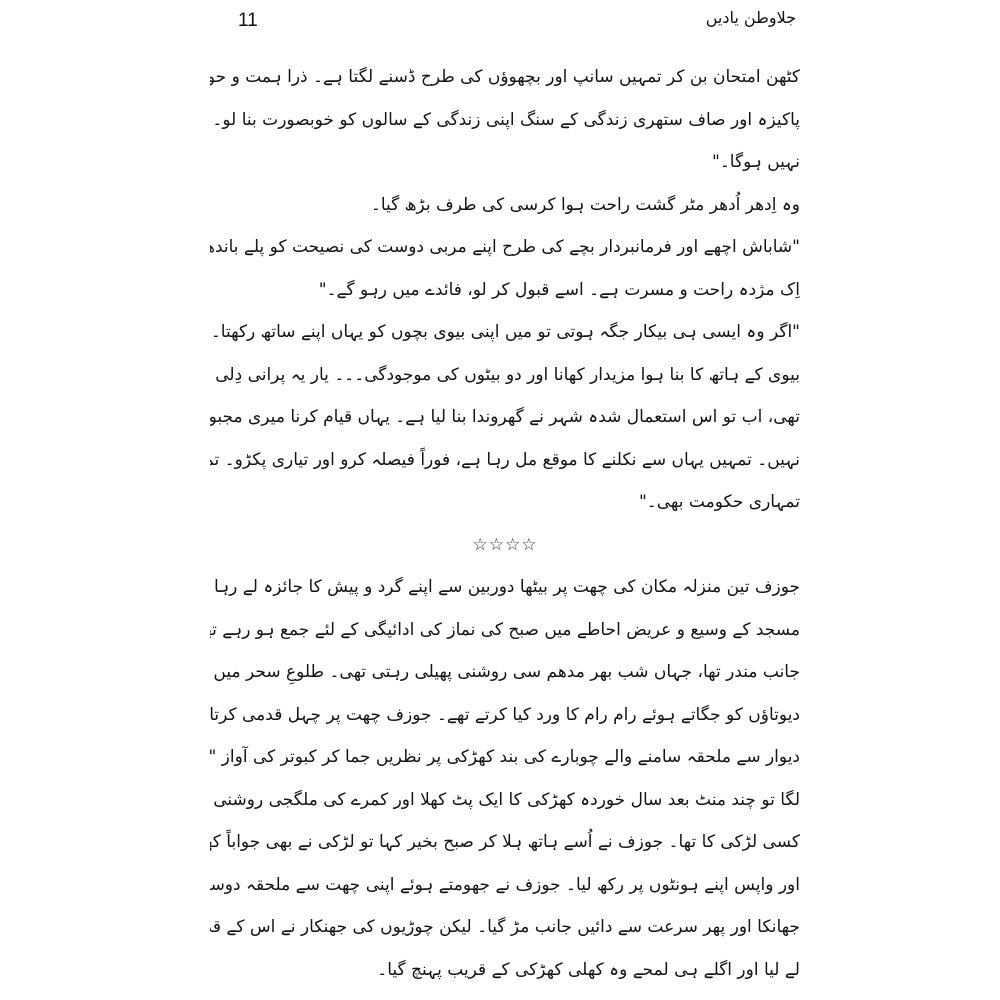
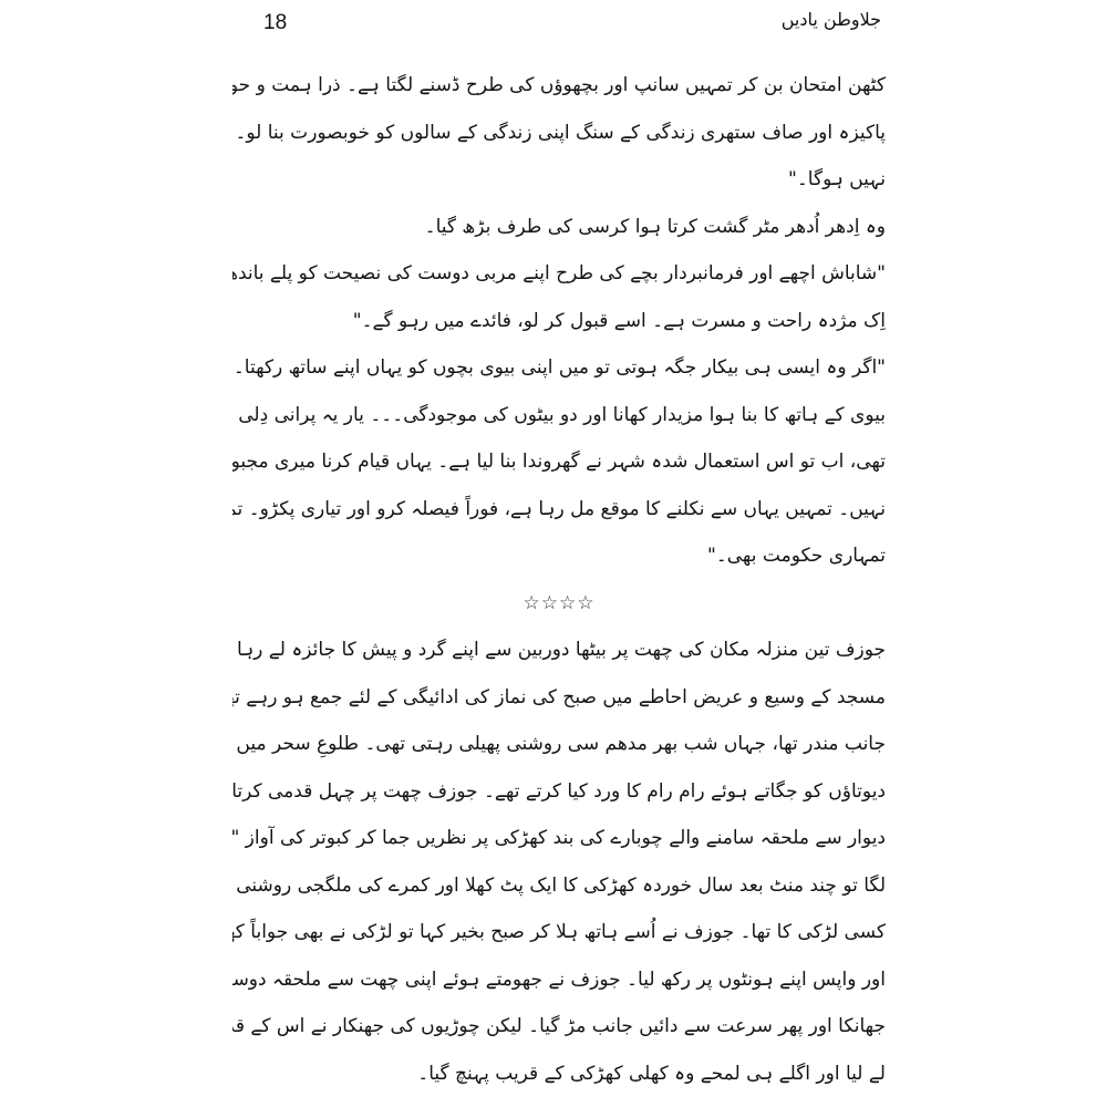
- 11
+ 18
  جلاوطن یادیں
  کٹھن امتحان بن کر تمہیں سانپ اور بچھوؤں کی طرح ڈسنے لگتا ہے۔ ذرا ہمت و حو
  پاکیزہ اور صاف ستھری زندگی کے سنگ اپنی زندگی کے سالوں کو خوبصورت بنا لو۔
  نہیں ہوگا۔"
- وہ اِدھر اُدھر مٹر گشت راحت ہوا کرسی کی طرف بڑھ گیا۔
+ وہ اِدھر اُدھر مٹر گشت کرتا ہوا کرسی کی طرف بڑھ گیا۔
  "شاباش اچھے اور فرمانبردار بچے کی طرح اپنے مربی دوست کی نصیحت کو پلے باندھ
  اِک مژدہ راحت و مسرت ہے۔ اسے قبول کر لو، فائدے میں رہو گے۔"
  "اگر وہ ایسی ہی بیکار جگہ ہوتی تو میں اپنی بیوی بچوں کو یہاں اپنے ساتھ رکھتا۔
  بیوی کے ہاتھ کا بنا ہوا مزیدار کھانا اور دو بیٹوں کی موجودگی۔۔۔ یار یہ پرانی دِلی
  تھی، اب تو اس استعمال شدہ شہر نے گھروندا بنا لیا ہے۔ یہاں قیام کرنا میری مجبو
  نہیں۔ تمہیں یہاں سے نکلنے کا موقع مل رہا ہے، فوراً فیصلہ کرو اور تیاری پکڑو۔ ت
  تمہاری حکومت بھی۔"
  ☆☆☆☆
  جوزف تین منزلہ مکان کی چھت پر بیٹھا دوربین سے اپنے گرد و پیش کا جائزہ لے رہا
  مسجد کے وسیع و عریض احاطے میں صبح کی نماز کی ادائیگی کے لئے جمع ہو رہے ت
  جانب مندر تھا، جہاں شب بھر مدھم سی روشنی پھیلی رہتی تھی۔ طلوعِ سحر میں
  دیوتاؤں کو جگاتے ہوئے رام رام کا ورد کیا کرتے تھے۔ جوزف چھت پر چہل قدمی کرتا
  دیوار سے ملحقہ سامنے والے چوبارے کی بند کھڑکی پر نظریں جما کر کبوتر کی آواز "
  کسی لڑکی کا تھا۔ جوزف نے اُسے ہاتھ ہلا کر صبح بخیر کہا تو لڑکی نے بھی جواباً ک
  اور واپس اپنے ہونٹوں پر رکھ لیا۔ جوزف نے جھومتے ہوئے اپنی چھت سے ملحقہ دوس
  جھانکا اور پھر سرعت سے دائیں جانب مڑ گیا۔ لیکن چوڑیوں کی جھنکار نے اس کے ق
  لے لیا اور اگلے ہی لمحے وہ کھلی کھڑکی کے قریب پہنچ گیا۔
